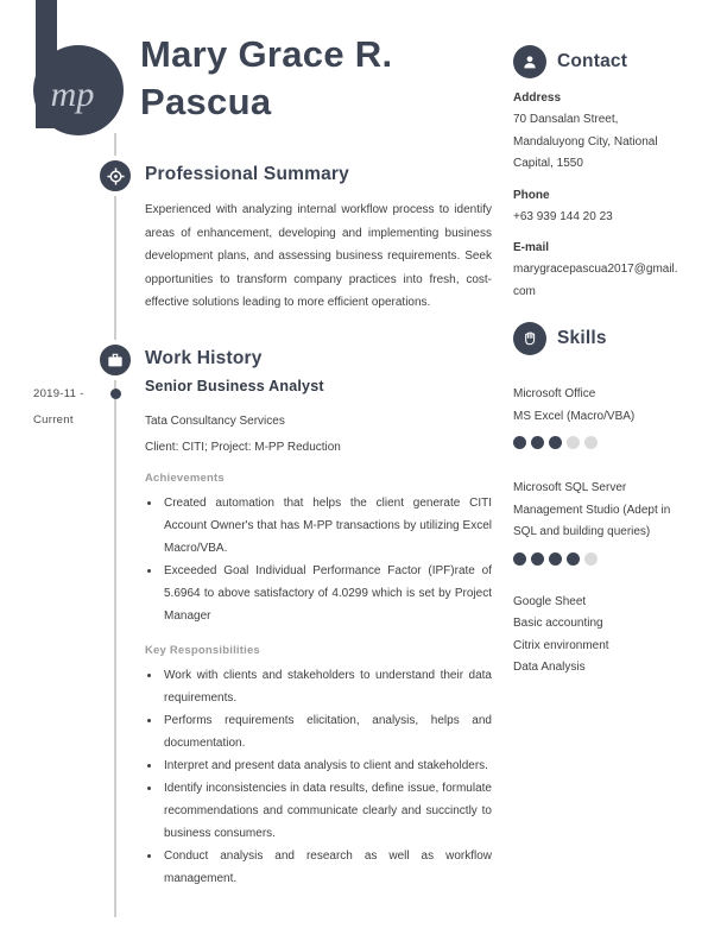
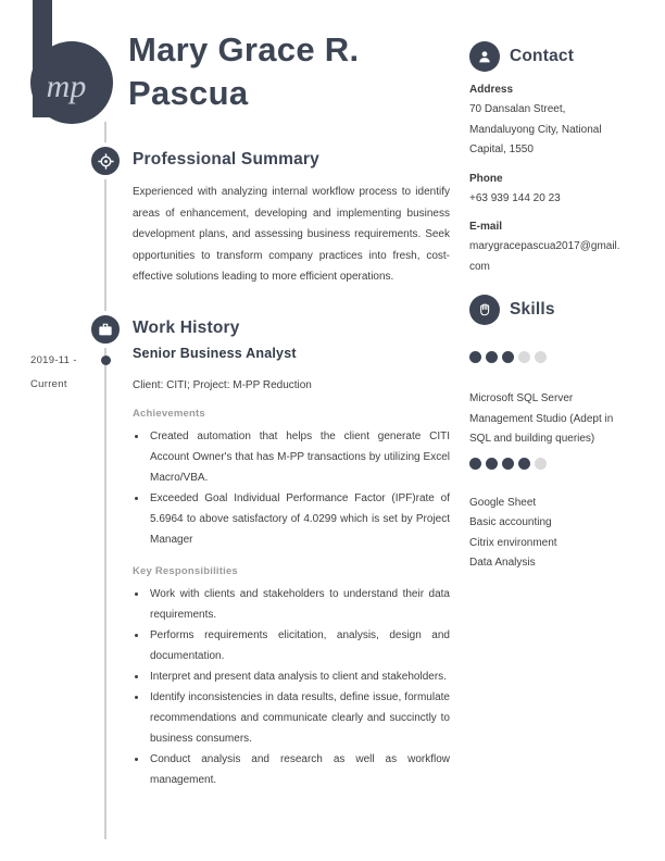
  mp
  Mary Grace R.
  Pascua
  Professional Summary
  Experienced with analyzing internal workflow process to identify areas of enhancement, developing and implementing business development plans, and assessing business requirements. Seek opportunities to transform company practices into fresh, cost-effective solutions leading to more efficient operations.
  Work History
  2019-11 - Current
  Senior Business Analyst
- Tata Consultancy Services
  Client: CITI; Project: M-PP Reduction
  Achievements
  Created automation that helps the client generate CITI Account Owner's that has M-PP transactions by utilizing Excel Macro/VBA.
  Exceeded Goal Individual Performance Factor (IPF)rate of 5.6964 to above satisfactory of 4.0299 which is set by Project Manager
  Key Responsibilities
  Work with clients and stakeholders to understand their data requirements.
- Performs requirements elicitation, analysis, helps and documentation.
+ Performs requirements elicitation, analysis, design and documentation.
  Interpret and present data analysis to client and stakeholders.
  Identify inconsistencies in data results, define issue, formulate recommendations and communicate clearly and succinctly to business consumers.
  Conduct analysis and research as well as workflow management.
  Contact
  Address
  70 Dansalan Street,
  Mandaluyong City, National
  Capital, 1550
  Phone
  +63 939 144 20 23
  E-mail
  marygracepascua2017@gmail.com
  Skills
- Microsoft Office
- MS Excel (Macro/VBA)
  Microsoft SQL Server
  Management Studio (Adept in
  SQL and building queries)
  Google Sheet
  Basic accounting
  Citrix environment
  Data Analysis
